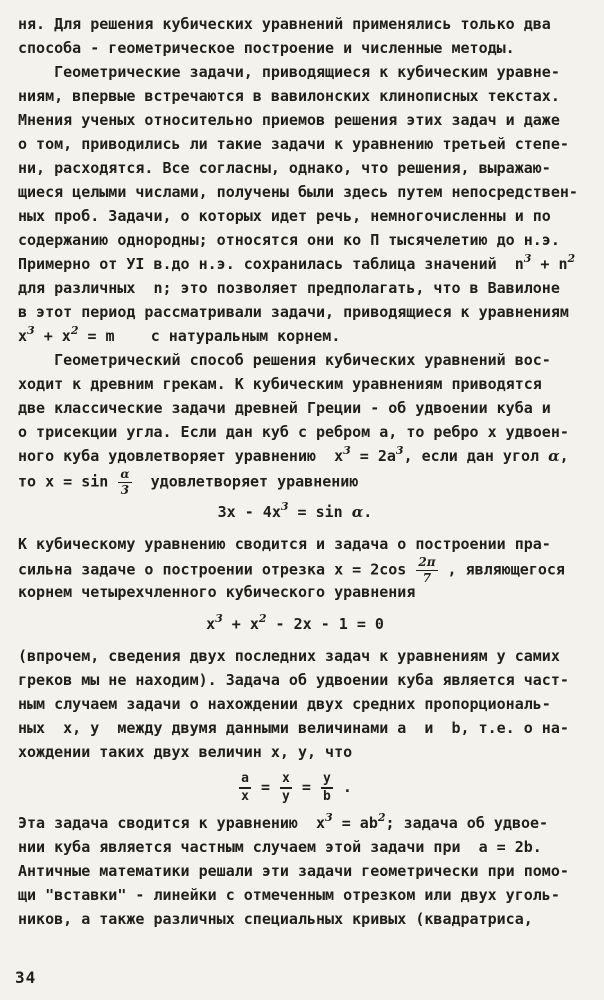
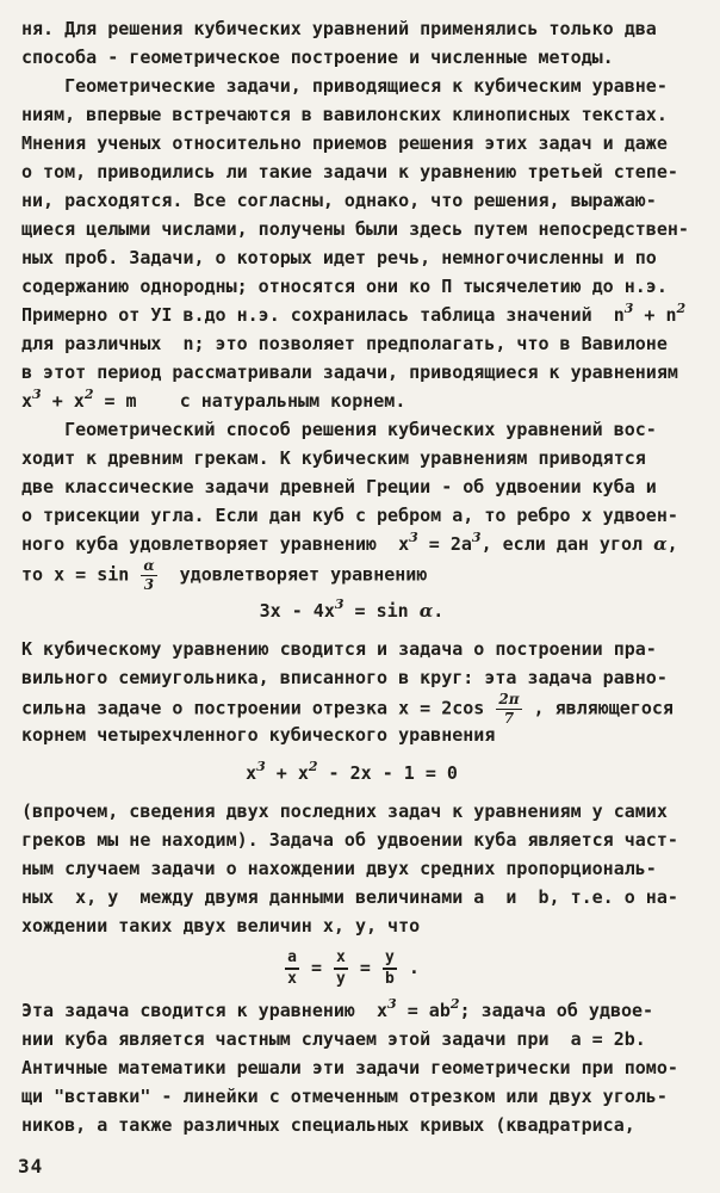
  ня. Для решения кубических уравнений применялись только два
  способа - геометрическое построение и численные методы.
  Геометрические задачи, приводящиеся к кубическим уравне-
  ниям, впервые встречаются в вавилонских клинописных текстах.
  Мнения ученых относительно приемов решения этих задач и даже
  о том, приводились ли такие задачи к уравнению третьей степе-
  ни, расходятся. Все согласны, однако, что решения, выражаю-
  щиеся целыми числами, получены были здесь путем непосредствен-
  ных проб. Задачи, о которых идет речь, немногочисленны и по
  содержанию однородны; относятся они ко П тысячелетию до н.э.
  Примерно от УI в.до н.э. сохранилась таблица значений n3 + n2
  для различных n; это позволяет предполагать, что в Вавилоне
  в этот период рассматривали задачи, приводящиеся к уравнениям
  x3 + x2 = m с натуральным корнем.
  Геометрический способ решения кубических уравнений вос-
  ходит к древним грекам. К кубическим уравнениям приводятся
  две классические задачи древней Греции - об удвоении куба и
  о трисекции угла. Если дан куб с ребром a, то ребро x удвоен-
  ного куба удовлетворяет уравнению x3 = 2a3, если дан угол α,
  то x = sin
  α
  3
  удовлетворяет уравнению
  3x - 4x3 = sin α.
  К кубическому уравнению сводится и задача о построении пра-
+ вильного семиугольника, вписанного в круг: эта задача равно-
  сильна задаче о построении отрезка x = 2cos
  2π
  7
  , являющегося
  корнем четырехчленного кубического уравнения
  x3 + x2 - 2x - 1 = 0
  (впрочем, сведения двух последних задач к уравнениям у самих
  греков мы не находим). Задача об удвоении куба является част-
  ным случаем задачи о нахождении двух средних пропорциональ-
  ных x, y между двумя данными величинами a и b, т.е. о на-
  хождении таких двух величин x, y, что
  a
  x
  =
  x
  y
  =
  y
  b
  .
  Эта задача сводится к уравнению x3 = ab2; задача об удвое-
  нии куба является частным случаем этой задачи при a = 2b.
  Античные математики решали эти задачи геометрически при помо-
  щи "вставки" - линейки с отмеченным отрезком или двух уголь-
  ников, а также различных специальных кривых (квадратриса,
  34
